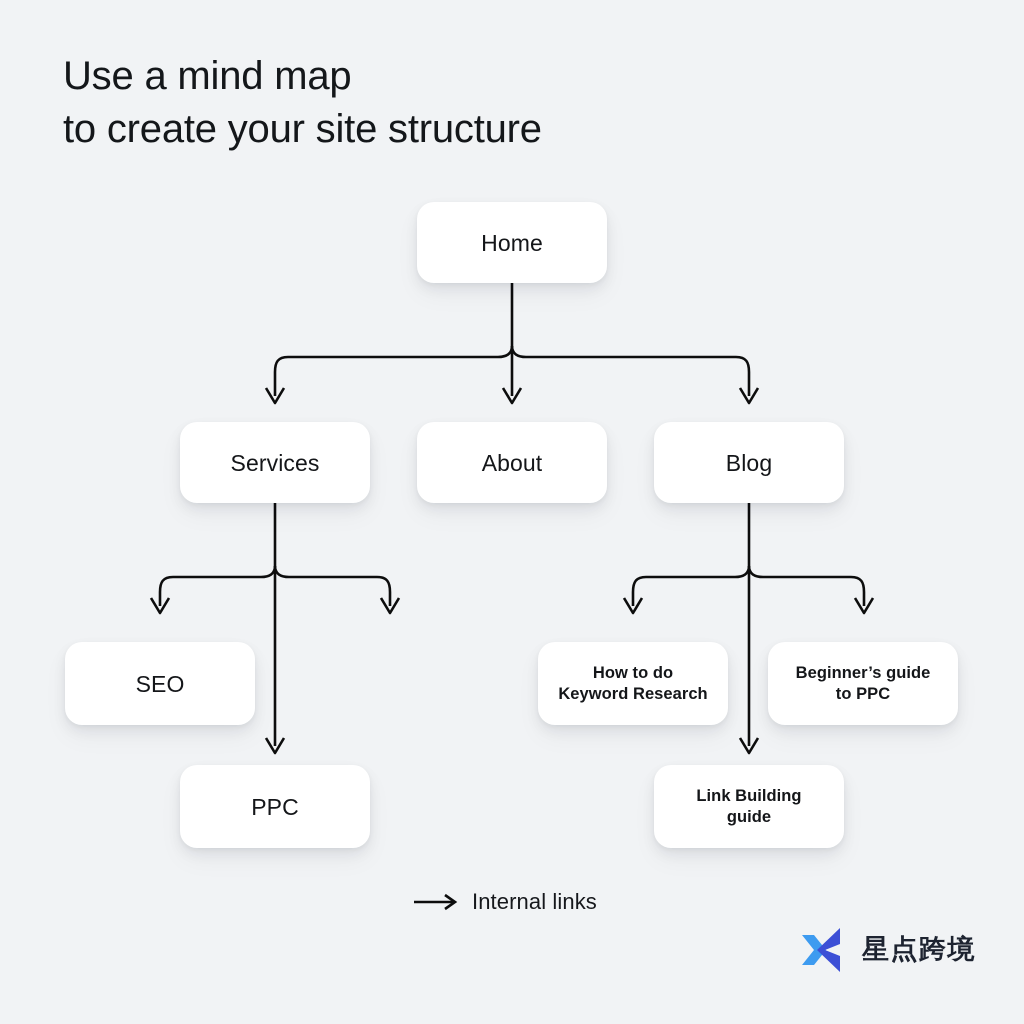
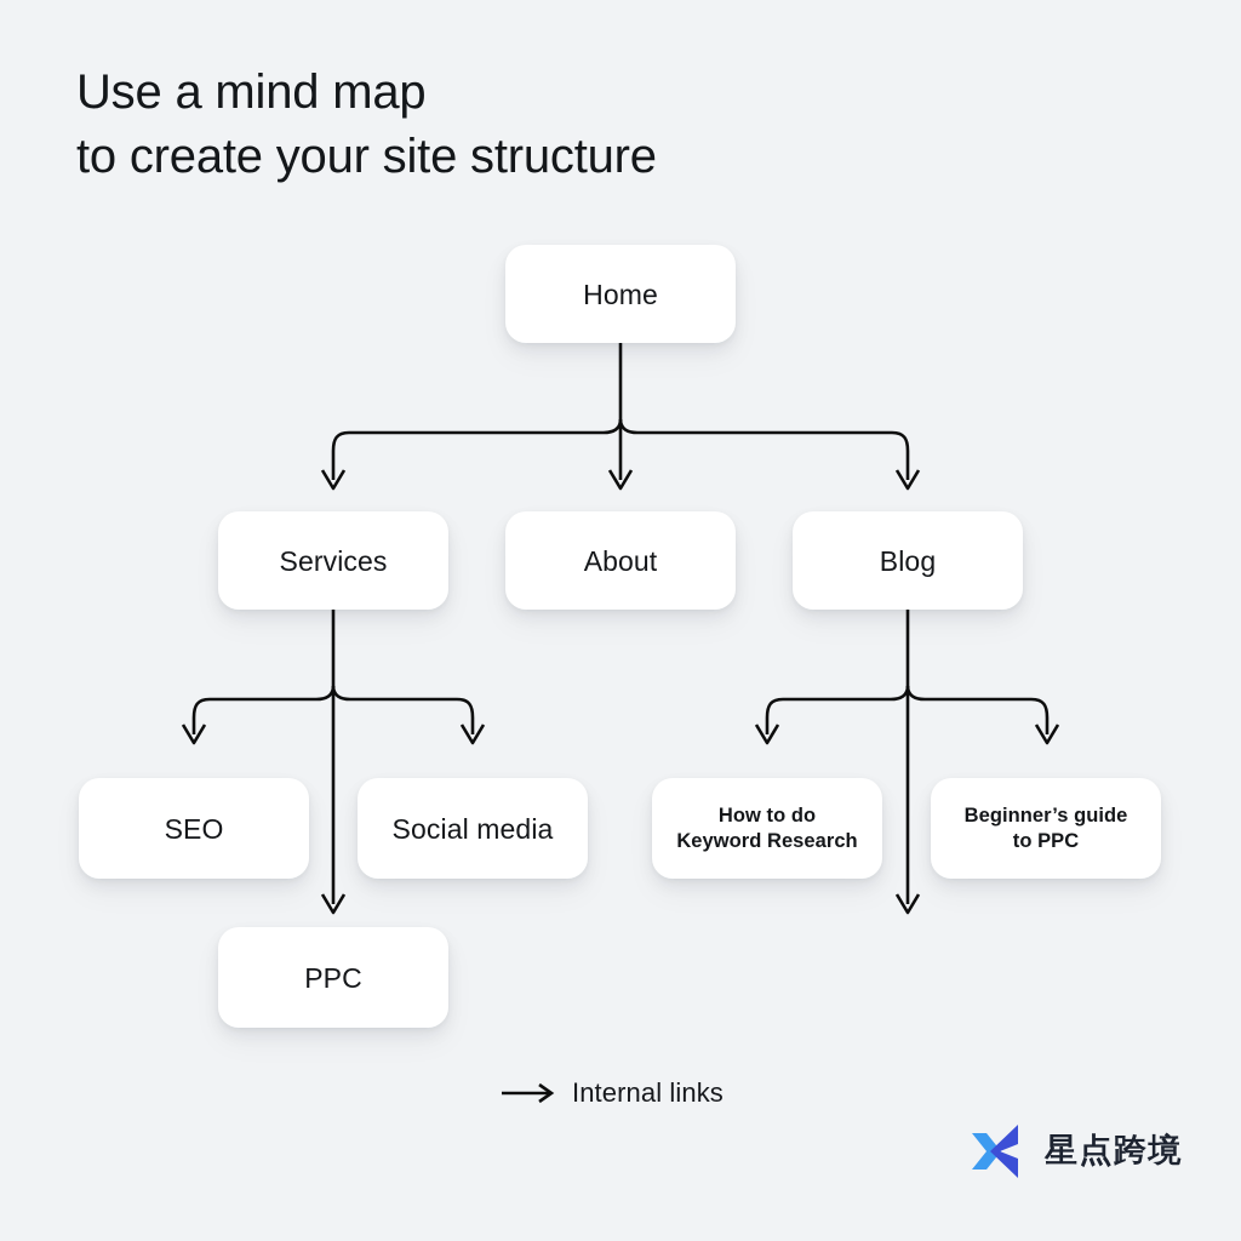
  Use a mind map
  to create your site structure
  Home
  Services
  About
  Blog
  SEO
+ Social media
  PPC
  How to do
  Keyword Research
  Beginner’s guide
  to PPC
- Link Building
- guide
  Internal links
  星点跨境
